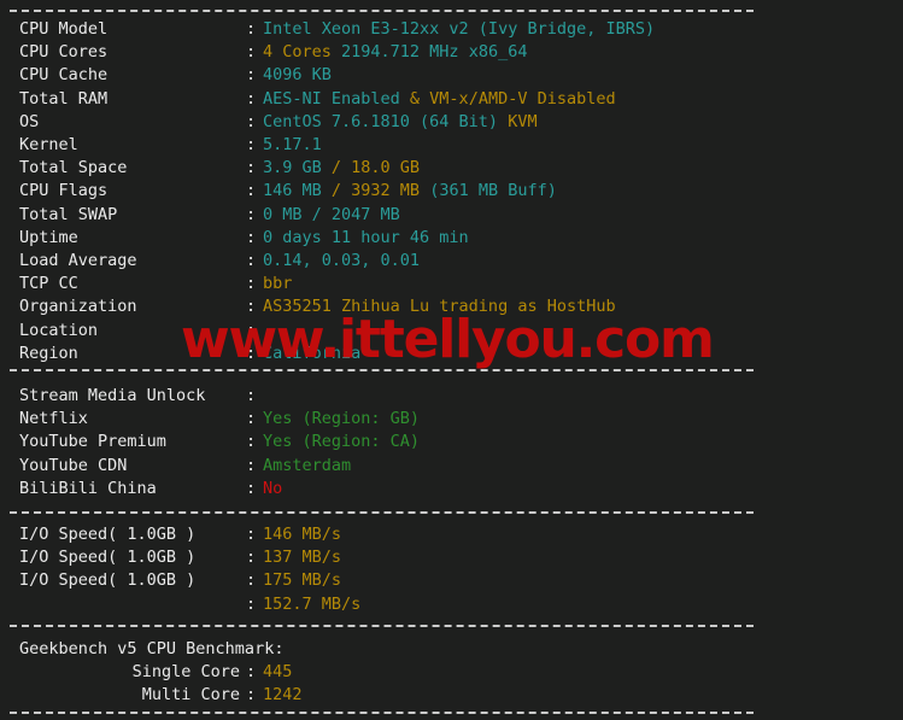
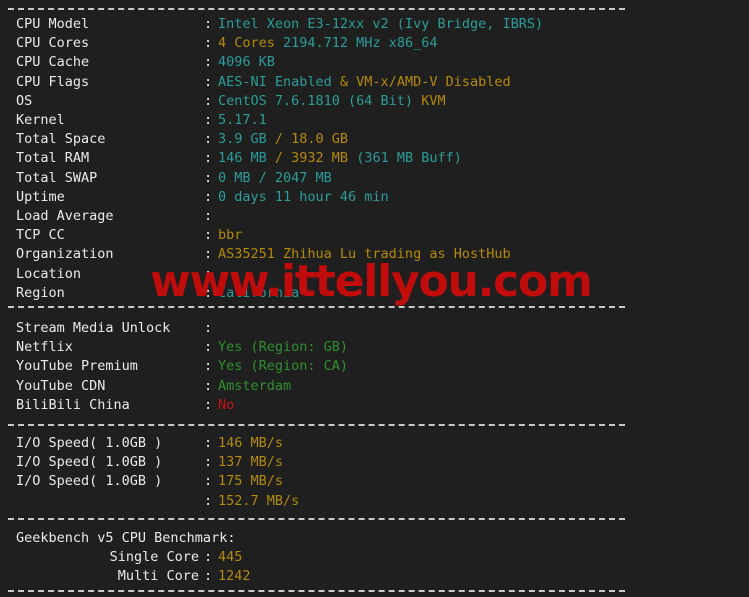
  CPU Model
  :
  Intel Xeon E3-12xx v2 (Ivy Bridge, IBRS)
  CPU Cores
  :
  4 Cores 2194.712 MHz x86_64
  CPU Cache
  :
  4096 KB
- Total RAM
+ CPU Flags
  :
  AES-NI Enabled & VM-x/AMD-V Disabled
  OS
  :
  CentOS 7.6.1810 (64 Bit) KVM
  Kernel
  :
  5.17.1
  Total Space
  :
  3.9 GB / 18.0 GB
- CPU Flags
+ Total RAM
  :
  146 MB / 3932 MB (361 MB Buff)
  Total SWAP
  :
  0 MB / 2047 MB
  Uptime
  :
  0 days 11 hour 46 min
  Load Average
  :
- 0.14, 0.03, 0.01
  TCP CC
  :
  bbr
  Organization
  :
  AS35251 Zhihua Lu trading as HostHub
  Location
  :
  Region
  :
  California
  Stream Media Unlock
  :
  Netflix
  :
  Yes (Region: GB)
  YouTube Premium
  :
  Yes (Region: CA)
  YouTube CDN
  :
  Amsterdam
  BiliBili China
  :
  No
  I/O Speed( 1.0GB )
  :
  146 MB/s
  I/O Speed( 1.0GB )
  :
  137 MB/s
  I/O Speed( 1.0GB )
  :
  175 MB/s
  :
  152.7 MB/s
  Geekbench v5 CPU Benchmark:
  Single Core
  :
  445
  Multi Core
  :
  1242
  www.ittellyou.com
